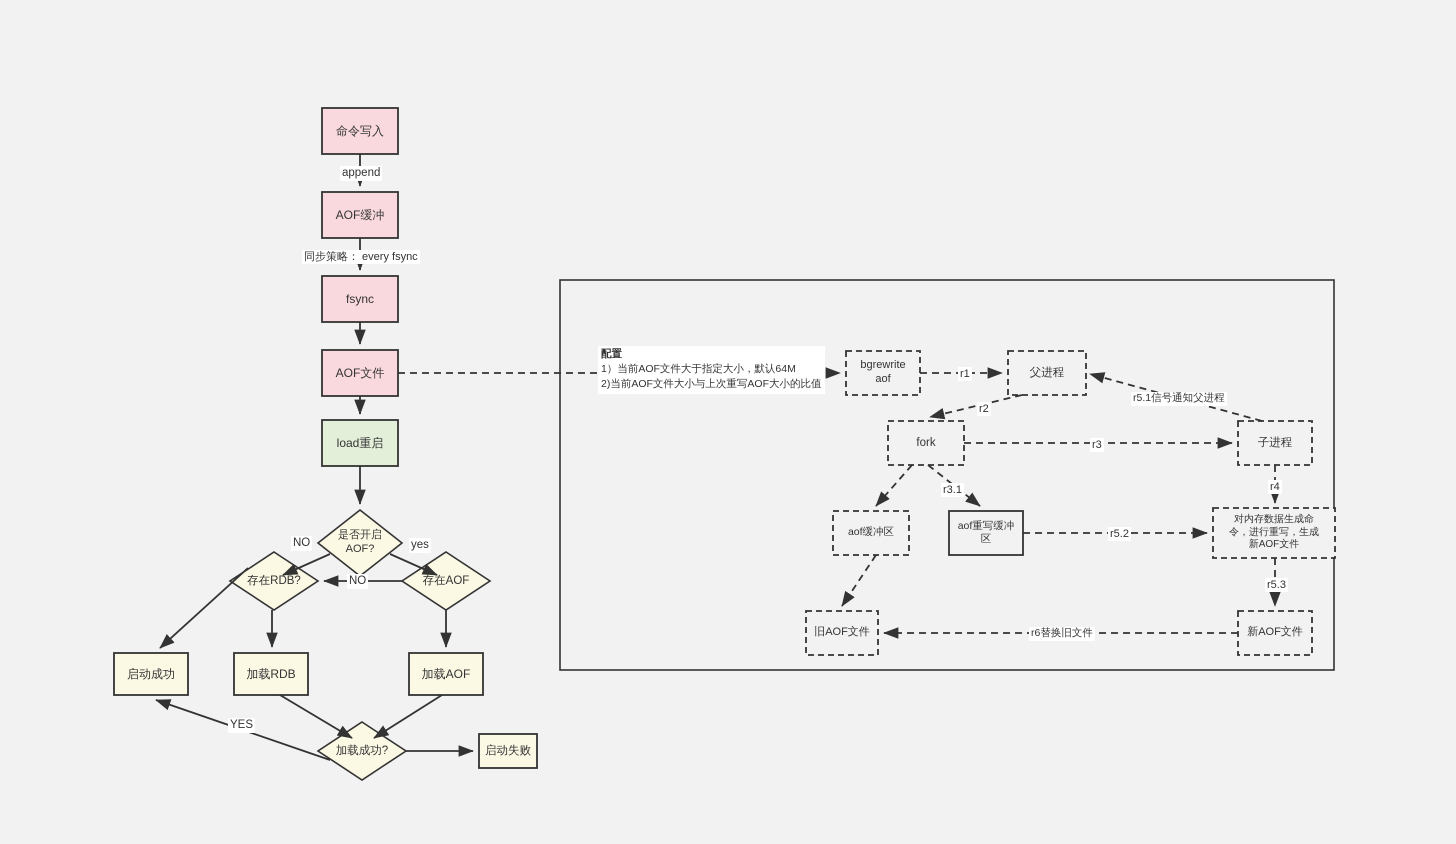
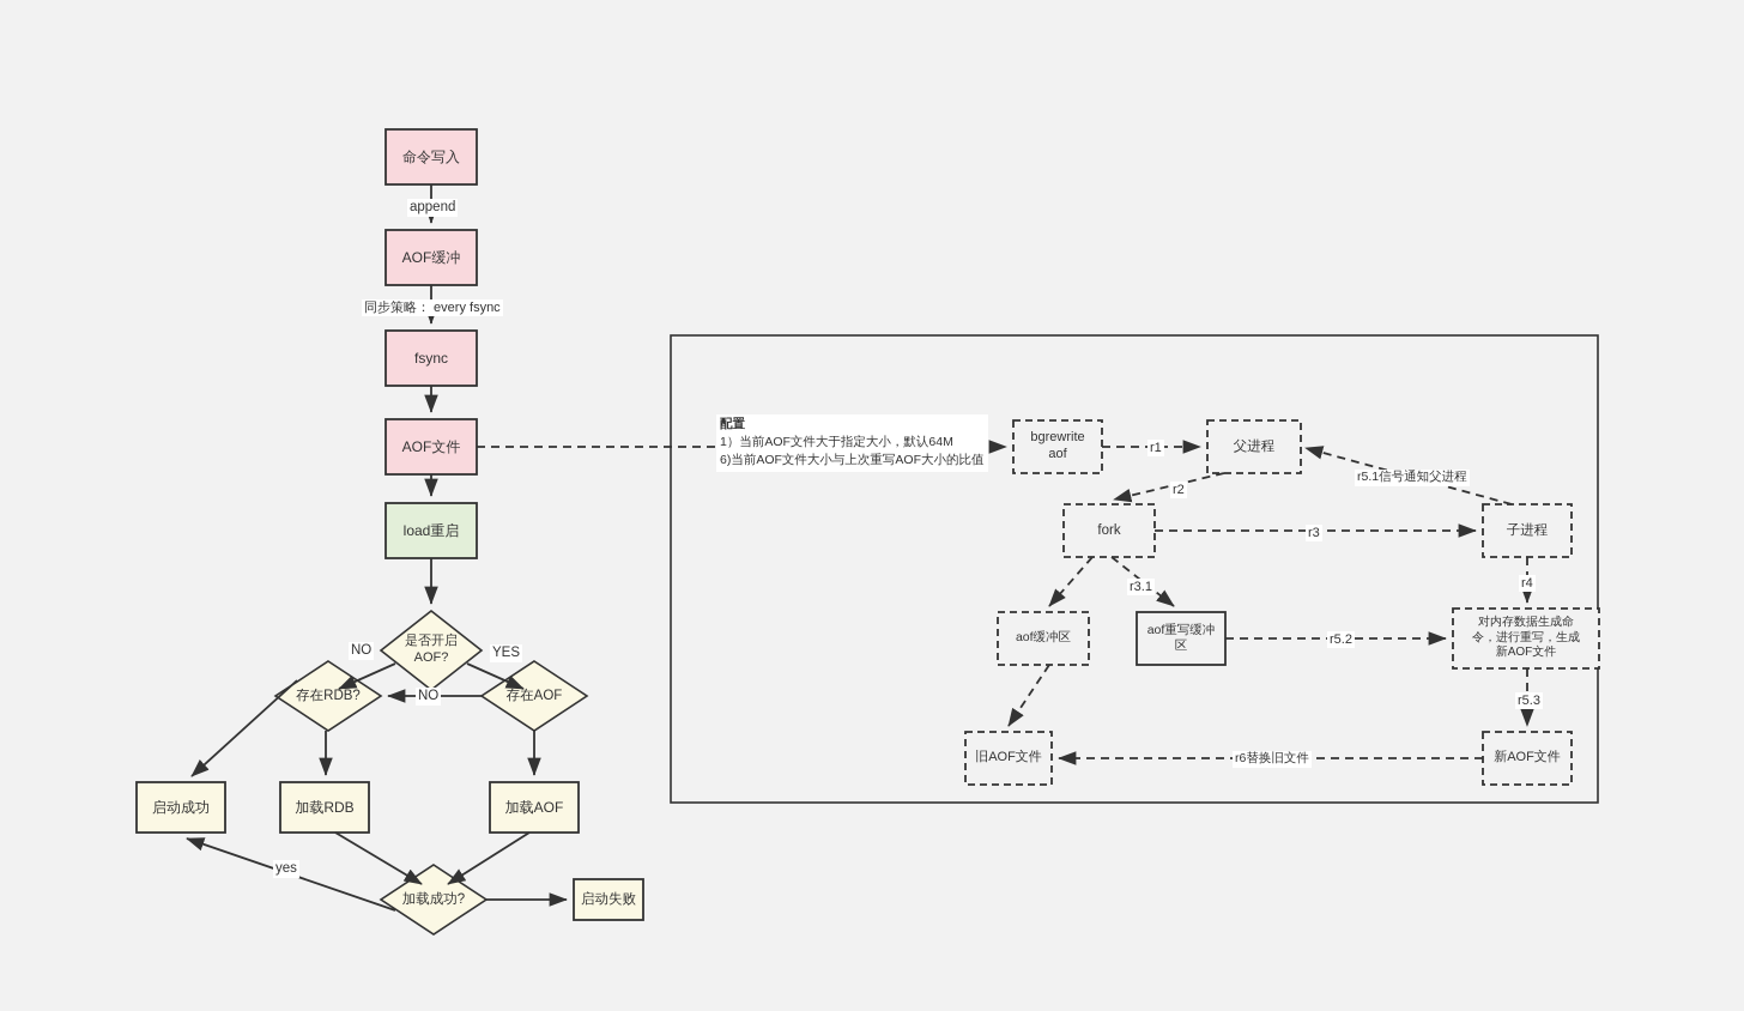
  命令写入
  AOF缓冲
  fsync
  AOF文件
  load重启
  是否开启
  AOF?
  存在RDB?
  存在AOF
  启动成功
  加载RDB
  加载AOF
  加载成功?
  启动失败
  bgrewrite
  aof
  父进程
  fork
  子进程
  aof缓冲区
  aof重写缓冲
  区
  对内存数据生成命
  令，进行重写，生成
  新AOF文件
  旧AOF文件
  新AOF文件
  append
  同步策略： every fsync
  NO
- yes
+ YES
  NO
- YES
+ yes
  r1
  r2
  r3
  r3.1
  r4
  r5.1信号通知父进程
  r5.2
  r5.3
  r6替换旧文件
  配置
  1）当前AOF文件大于指定大小，默认64M
- 2)当前AOF文件大小与上次重写AOF大小的比值
+ 6)当前AOF文件大小与上次重写AOF大小的比值
